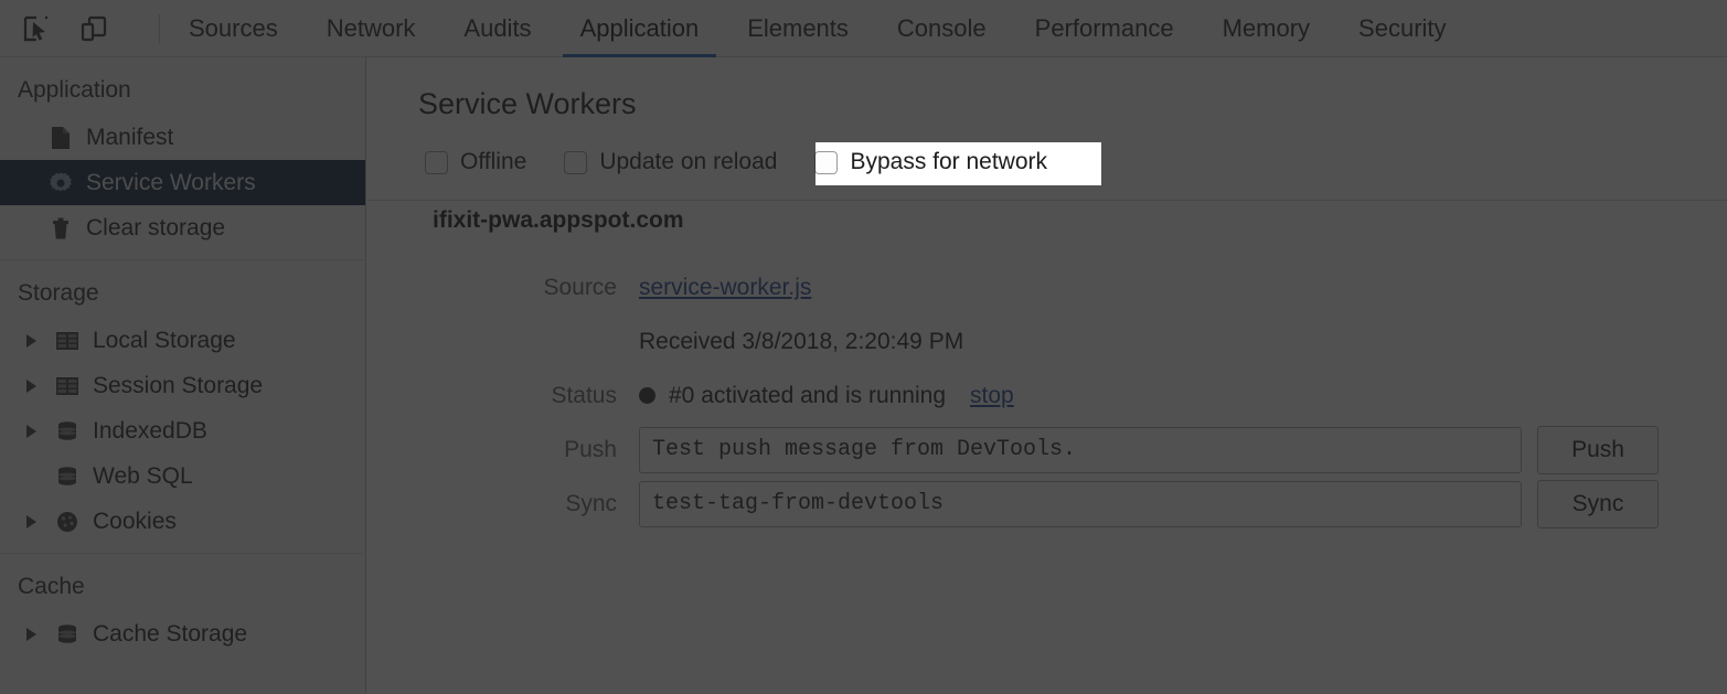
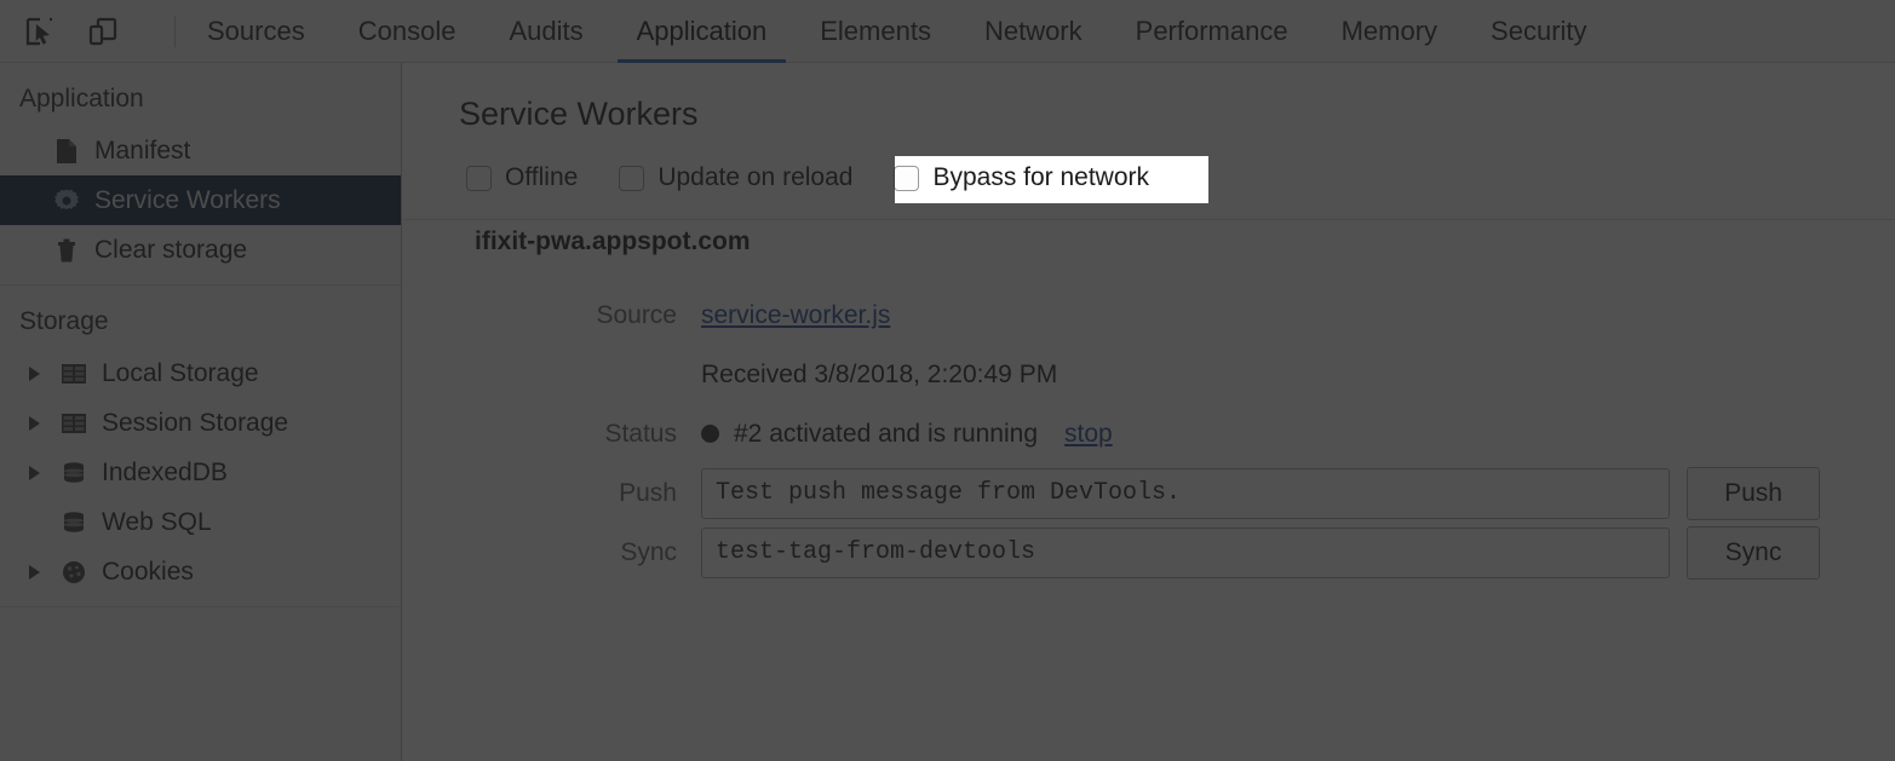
  Sources
- Network
+ Console
  Audits
  Application
  Elements
- Console
+ Network
  Performance
  Memory
  Security
  Application
  Manifest
  Service Workers
  Clear storage
  Storage
  Local Storage
  Session Storage
  IndexedDB
  Web SQL
  Cookies
- Cache
- Cache Storage
  Service Workers
  Offline
  Update on reload
  Bypass for network
  ifixit-pwa.appspot.com
  Source
  service-worker.js
  Received 3/8/2018, 2:20:49 PM
  Status
- #0 activated and is running
+ #2 activated and is running
  stop
  Push
  Test push message from DevTools.
  Push
  Sync
  test-tag-from-devtools
  Sync
